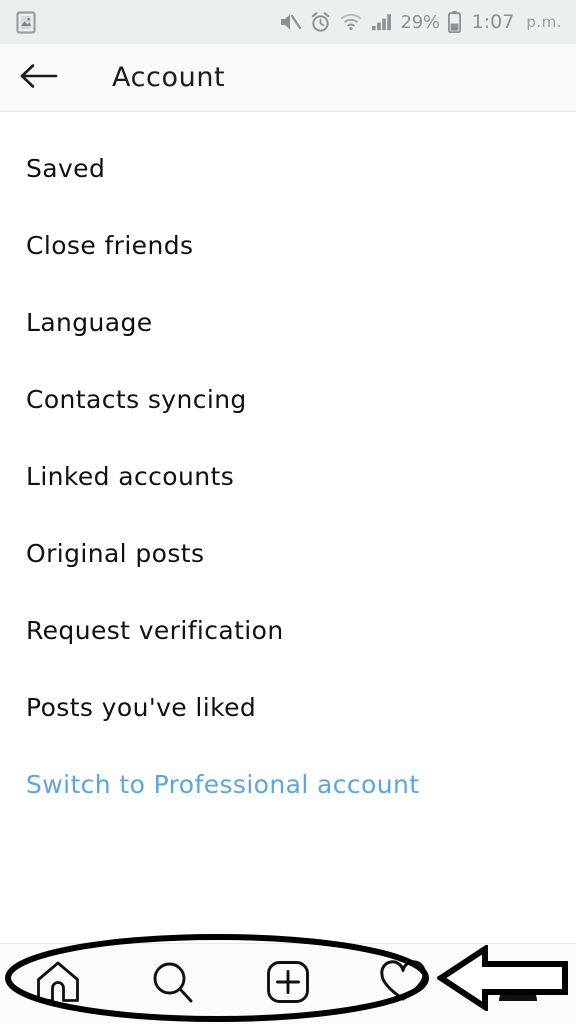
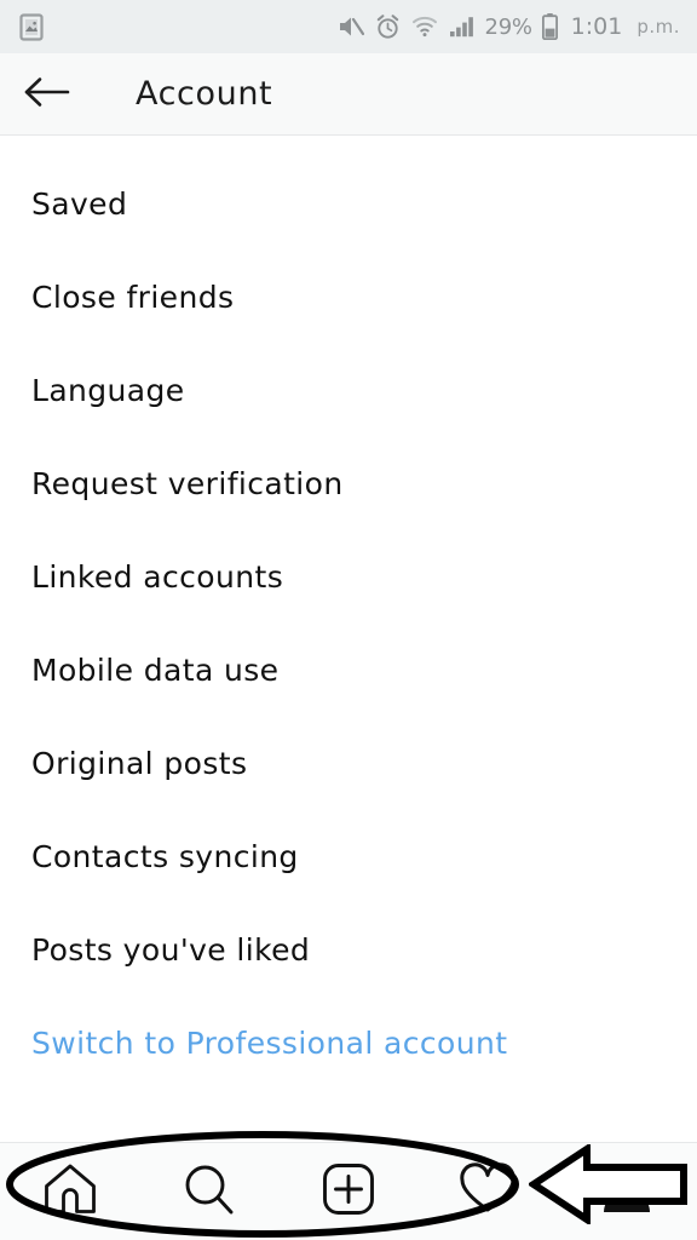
  29%
- 1:07
+ 1:01
  p.m.
  Account
  Saved
  Close friends
  Language
- Contacts syncing
+ Request verification
  Linked accounts
+ Mobile data use
  Original posts
- Request verification
+ Contacts syncing
  Posts you've liked
  Switch to Professional account
